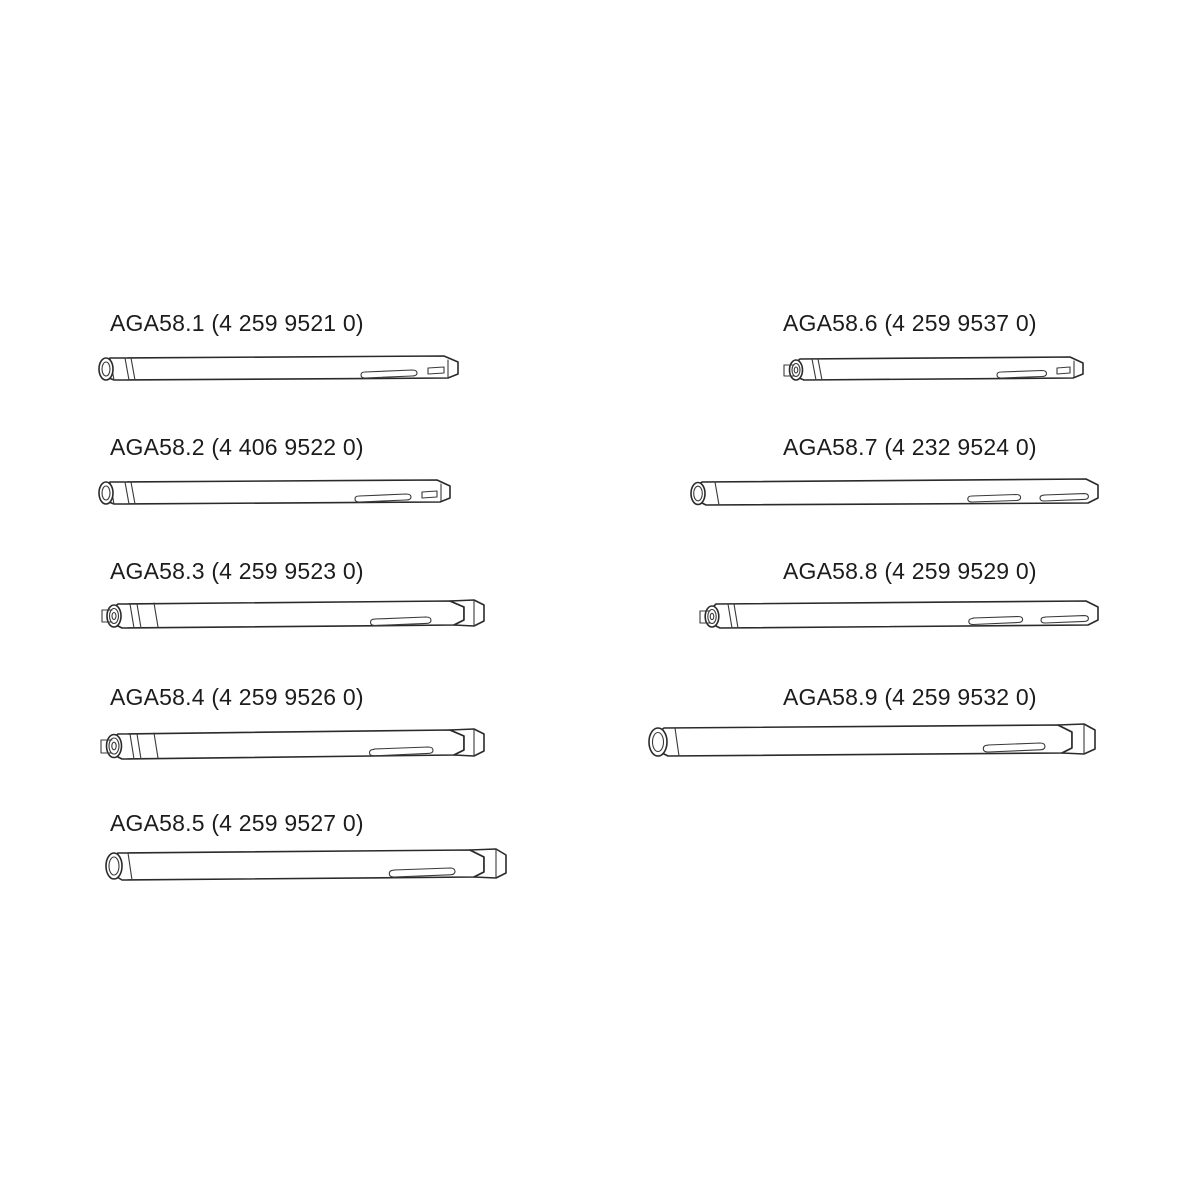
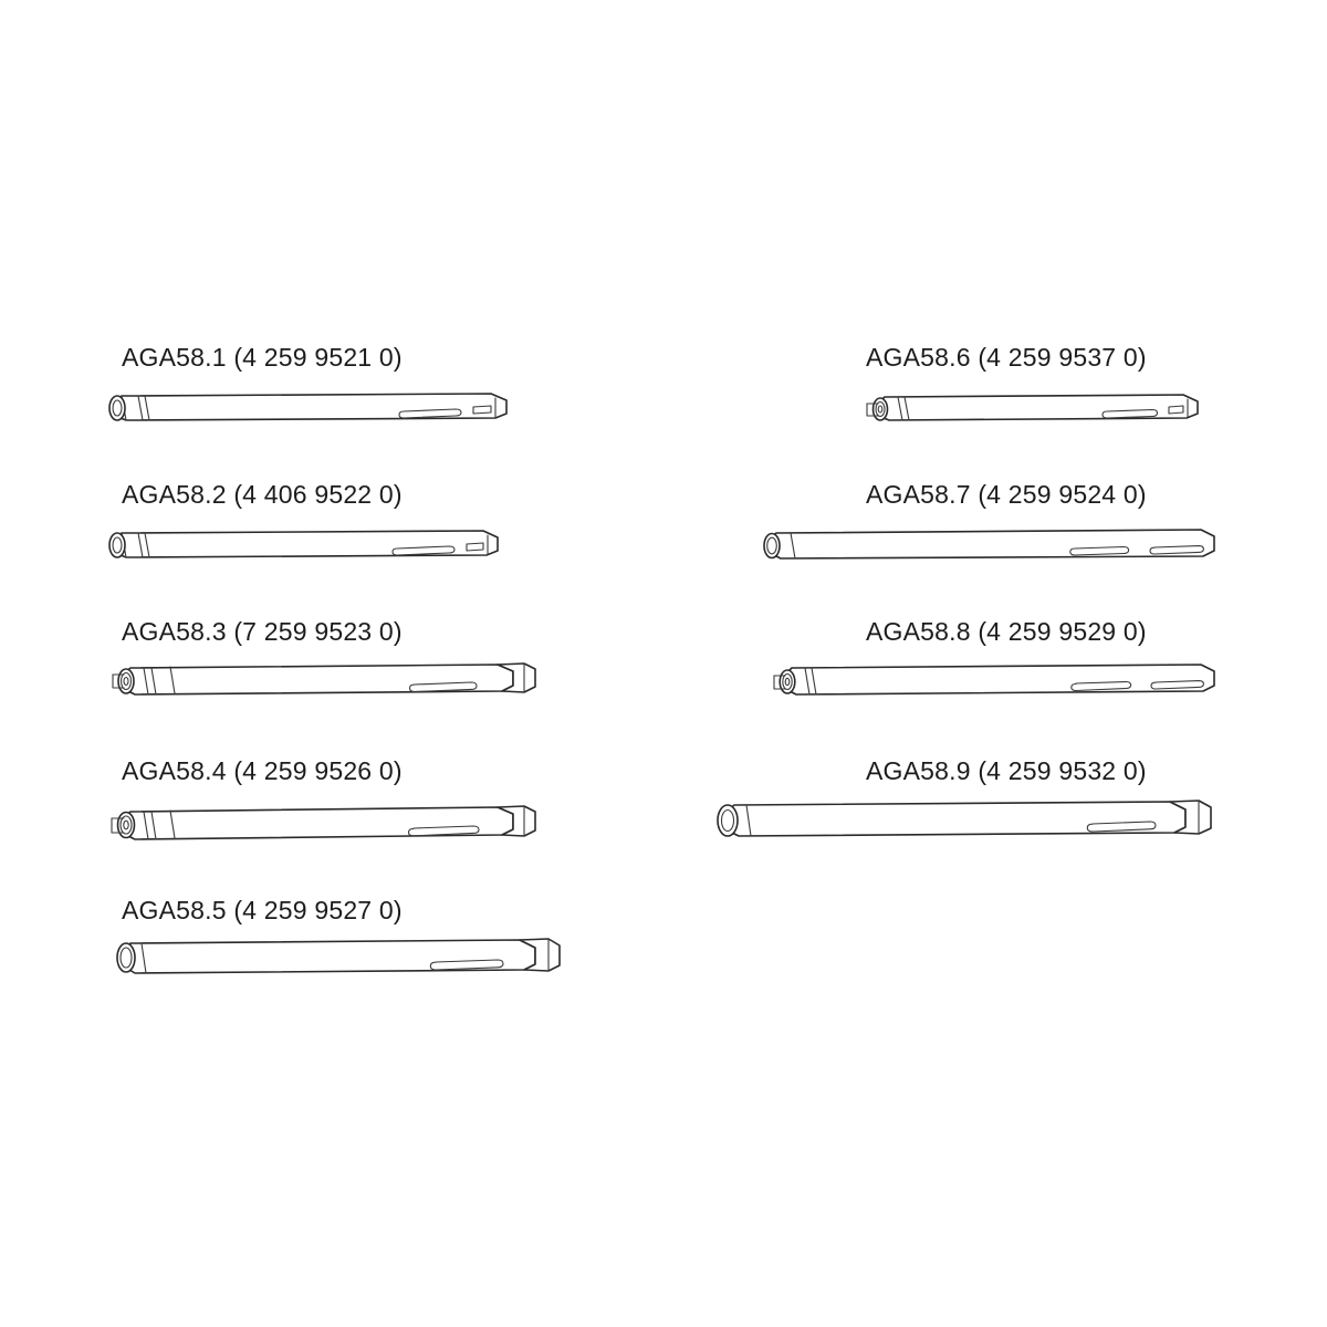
  AGA58.1 (4 259 9521 0)
  AGA58.2 (4 406 9522 0)
- AGA58.3 (4 259 9523 0)
+ AGA58.3 (7 259 9523 0)
  AGA58.4 (4 259 9526 0)
  AGA58.5 (4 259 9527 0)
  AGA58.6 (4 259 9537 0)
- AGA58.7 (4 232 9524 0)
+ AGA58.7 (4 259 9524 0)
  AGA58.8 (4 259 9529 0)
  AGA58.9 (4 259 9532 0)
